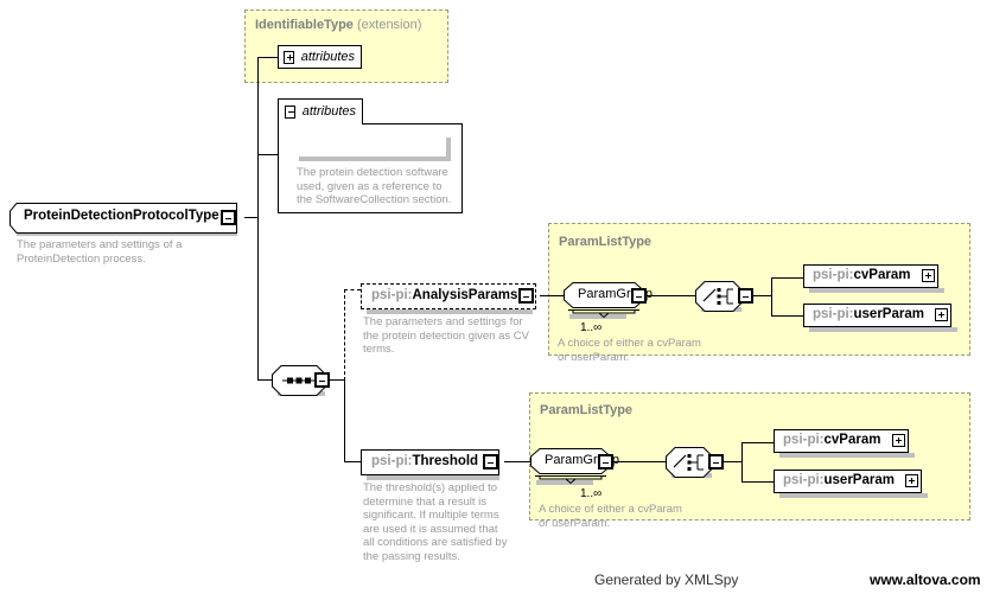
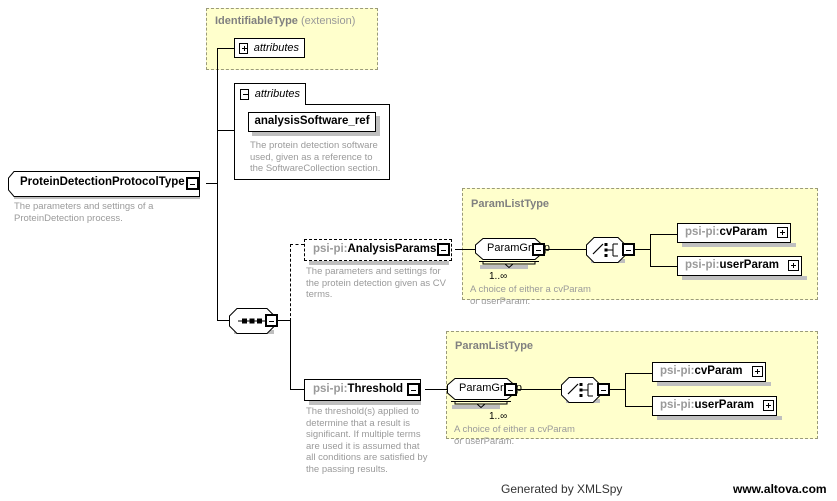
  IdentifiableType (extension)
  ParamListType
  ParamListType
  ProteinDetectionProtocolType
  The parameters and settings of a
  ProteinDetection process.
  attributes
  attributes
+ analysisSoftware_ref
  The protein detection software
  used, given as a reference to
  the SoftwareCollection section.
  psi-pi:AnalysisParams
  The parameters and settings for
  the protein detection given as CV
  terms.
  ParamGrp
  1..∞
  A choice of either a cvParam
  or userParam.
  psi-pi:cvParam
  psi-pi:userParam
  psi-pi:Threshold
  The threshold(s) applied to
  determine that a result is
  significant. If multiple terms
  are used it is assumed that
  all conditions are satisfied by
  the passing results.
  ParamGrp
  1..∞
  A choice of either a cvParam
  or userParam.
  psi-pi:cvParam
  psi-pi:userParam
  Generated by XMLSpy
  www.altova.com
